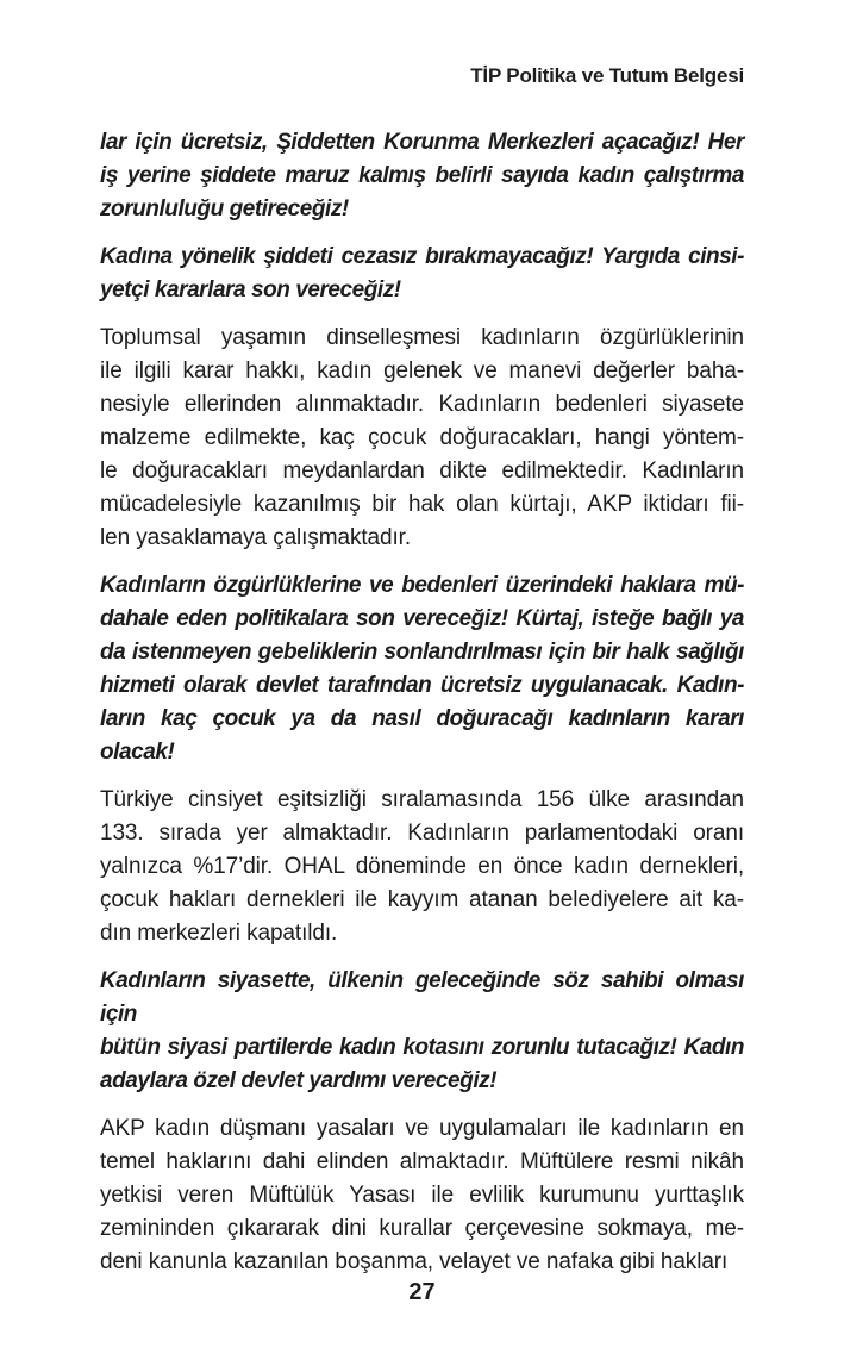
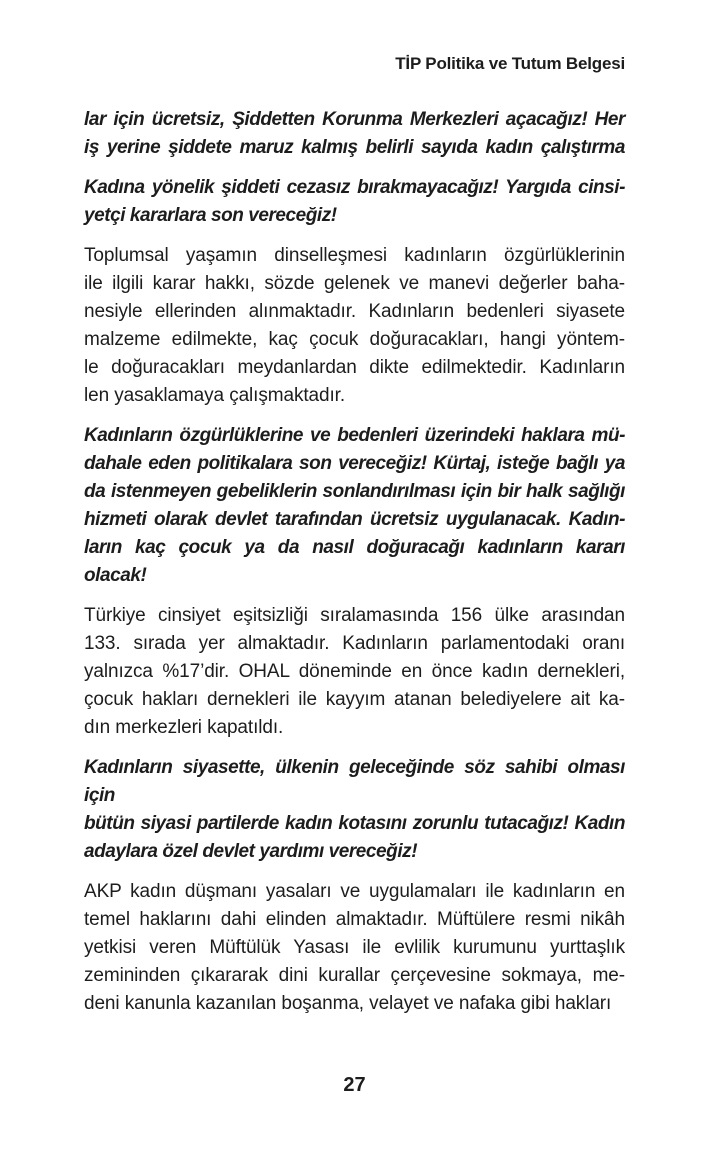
  TİP Politika ve Tutum Belgesi
  lar için ücretsiz, Şiddetten Korunma Merkezleri açacağız! Her
  iş yerine şiddete maruz kalmış belirli sayıda kadın çalıştırma
- zorunluluğu getireceğiz!
  Kadına yönelik şiddeti cezasız bırakmayacağız! Yargıda cinsi-
  yetçi kararlara son vereceğiz!
  Toplumsal yaşamın dinselleşmesi kadınların özgürlüklerinin
- ile ilgili karar hakkı, kadın gelenek ve manevi değerler baha-
+ ile ilgili karar hakkı, sözde gelenek ve manevi değerler baha-
  nesiyle ellerinden alınmaktadır. Kadınların bedenleri siyasete
  malzeme edilmekte, kaç çocuk doğuracakları, hangi yöntem-
  le doğuracakları meydanlardan dikte edilmektedir. Kadınların
- mücadelesiyle kazanılmış bir hak olan kürtajı, AKP iktidarı fii-
  len yasaklamaya çalışmaktadır.
  Kadınların özgürlüklerine ve bedenleri üzerindeki haklara mü-
  dahale eden politikalara son vereceğiz! Kürtaj, isteğe bağlı ya
  da istenmeyen gebeliklerin sonlandırılması için bir halk sağlığı
  hizmeti olarak devlet tarafından ücretsiz uygulanacak. Kadın-
  ların kaç çocuk ya da nasıl doğuracağı kadınların kararı olacak!
  Türkiye cinsiyet eşitsizliği sıralamasında 156 ülke arasından
  133. sırada yer almaktadır. Kadınların parlamentodaki oranı
  yalnızca %17’dir. OHAL döneminde en önce kadın dernekleri,
  çocuk hakları dernekleri ile kayyım atanan belediyelere ait ka-
  dın merkezleri kapatıldı.
  Kadınların siyasette, ülkenin geleceğinde söz sahibi olması için
  bütün siyasi partilerde kadın kotasını zorunlu tutacağız! Kadın
  adaylara özel devlet yardımı vereceğiz!
  AKP kadın düşmanı yasaları ve uygulamaları ile kadınların en
  temel haklarını dahi elinden almaktadır. Müftülere resmi nikâh
  yetkisi veren Müftülük Yasası ile evlilik kurumunu yurttaşlık
  zemininden çıkararak dini kurallar çerçevesine sokmaya, me-
  deni kanunla kazanılan boşanma, velayet ve nafaka gibi hakları
  27
